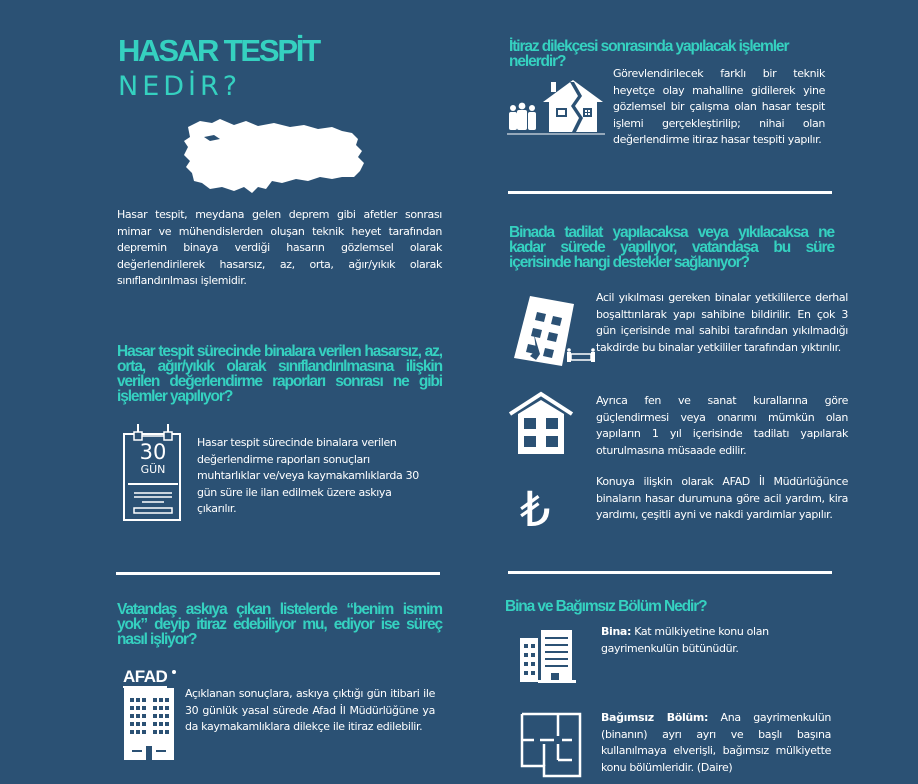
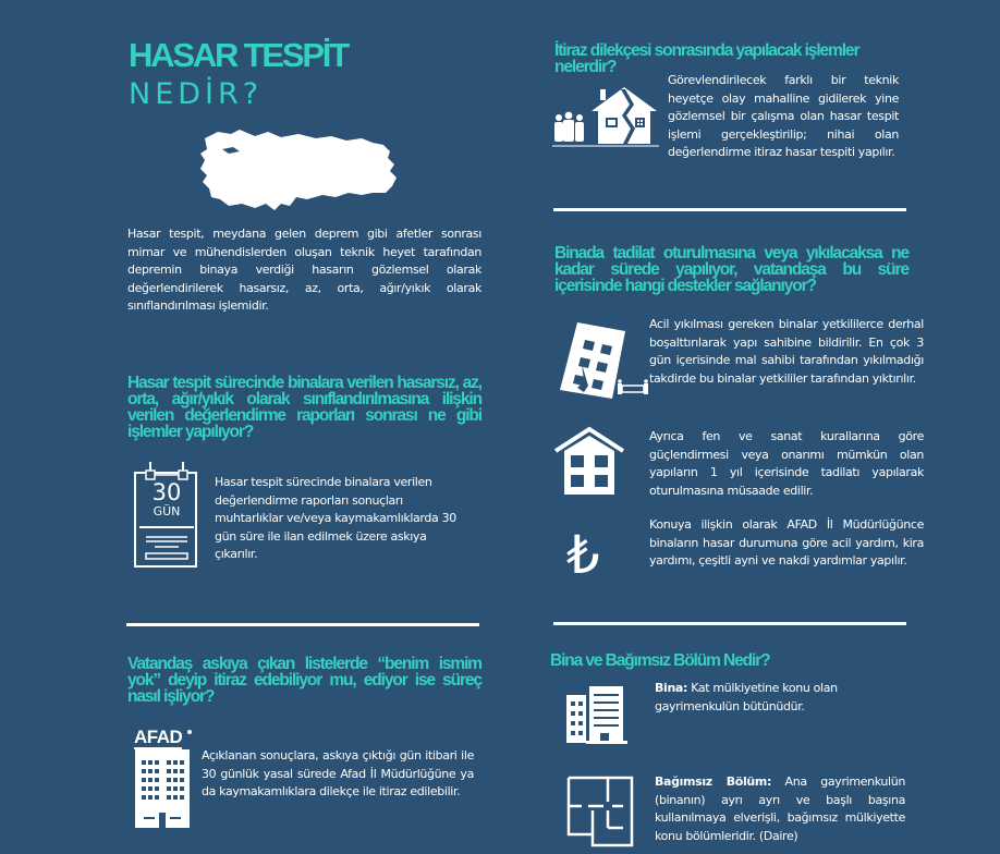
  HASAR TESPİT
  NEDİR?
  Hasar tespit, meydana gelen deprem gibi afetler sonrası mimar ve mühendislerden oluşan teknik heyet tarafından depremin binaya verdiği hasarın gözlemsel olarak değerlendirilerek hasarsız, az, orta, ağır/yıkık olarak sınıflandırılması işlemidir.
  Hasar tespit sürecinde binalara verilen hasarsız, az, orta, ağır/yıkık olarak sınıflandırılmasına ilişkin verilen değerlendirme raporları sonrası ne gibi işlemler yapılıyor?
  30
  GÜN
  Hasar tespit sürecinde binalara verilen değerlendirme raporları sonuçları muhtarlıklar ve/veya kaymakamlıklarda 30 gün süre ile ilan edilmek üzere askıya çıkarılır.
  Vatandaş askıya çıkan listelerde “benim ismim yok” deyip itiraz edebiliyor mu, ediyor ise süreç nasıl işliyor?
  AFAD
  Açıklanan sonuçlara, askıya çıktığı gün itibari ile 30 günlük yasal sürede Afad İl Müdürlüğüne ya da kaymakamlıklara dilekçe ile itiraz edilebilir.
  İtiraz dilekçesi sonrasında yapılacak işlemler nelerdir?
  Görevlendirilecek farklı bir teknik heyetçe olay mahalline gidilerek yine gözlemsel bir çalışma olan hasar tespit işlemi gerçekleştirilip; nihai olan değerlendirme itiraz hasar tespiti yapılır.
- Binada tadilat yapılacaksa veya yıkılacaksa ne kadar sürede yapılıyor, vatandaşa bu süre içerisinde hangi destekler sağlanıyor?
+ Binada tadilat oturulmasına veya yıkılacaksa ne kadar sürede yapılıyor, vatandaşa bu süre içerisinde hangi destekler sağlanıyor?
  Acil yıkılması gereken binalar yetkililerce derhal boşalttırılarak yapı sahibine bildirilir. En çok 3 gün içerisinde mal sahibi tarafından yıkılmadığı takdirde bu binalar yetkililer tarafından yıktırılır.
  Ayrıca fen ve sanat kurallarına göre güçlendirmesi veya onarımı mümkün olan yapıların 1 yıl içerisinde tadilatı yapılarak oturulmasına müsaade edilir.
  ₺
  Konuya ilişkin olarak AFAD İl Müdürlüğünce binaların hasar durumuna göre acil yardım, kira yardımı, çeşitli ayni ve nakdi yardımlar yapılır.
  Bina ve Bağımsız Bölüm Nedir?
  Bina: Kat mülkiyetine konu olan gayrimenkulün bütünüdür.
  Bağımsız Bölüm: Ana gayrimenkulün (binanın) ayrı ayrı ve başlı başına kullanılmaya elverişli, bağımsız mülkiyette konu bölümleridir. (Daire)
